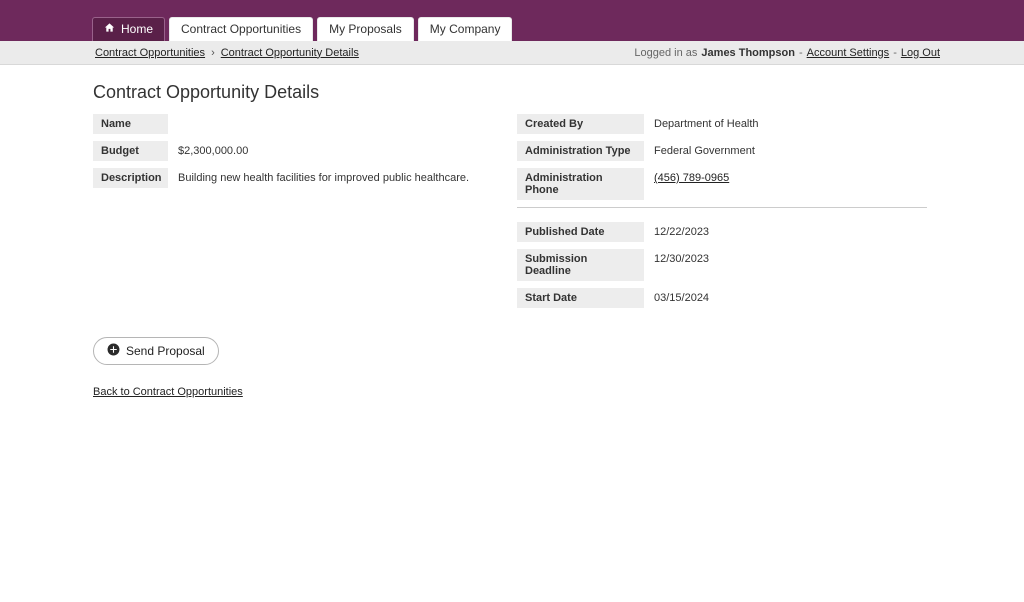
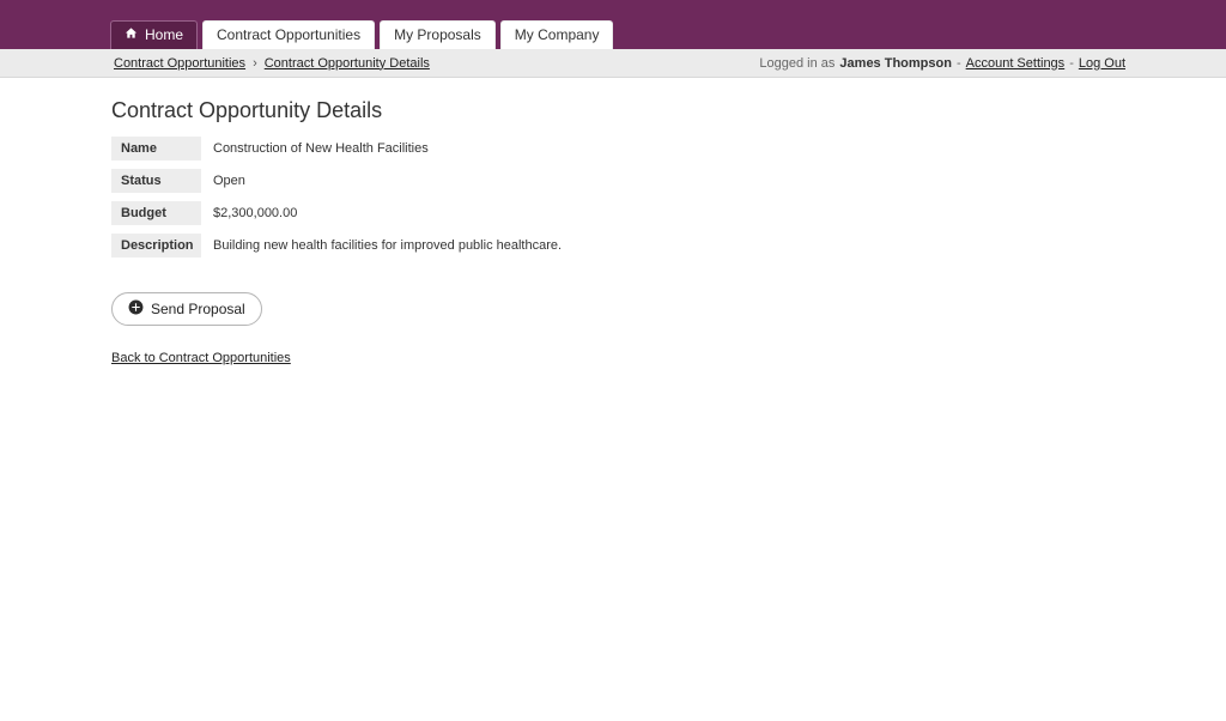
  Home
  Contract Opportunities
  My Proposals
  My Company
  Contract Opportunities
  ›
  Contract Opportunity Details
  Logged in as
  James Thompson
  -
  Account Settings
  -
  Log Out
  Contract Opportunity Details
  Name
+ Construction of New Health Facilities
+ Status
+ Open
  Budget
  $2,300,000.00
  Description
  Building new health facilities for improved public healthcare.
- Created By
- Department of Health
- Administration Type
- Federal Government
- Administration Phone
- (456) 789-0965
- Published Date
- 12/22/2023
- Submission Deadline
- 12/30/2023
- Start Date
- 03/15/2024
  Send Proposal
  Back to Contract Opportunities
